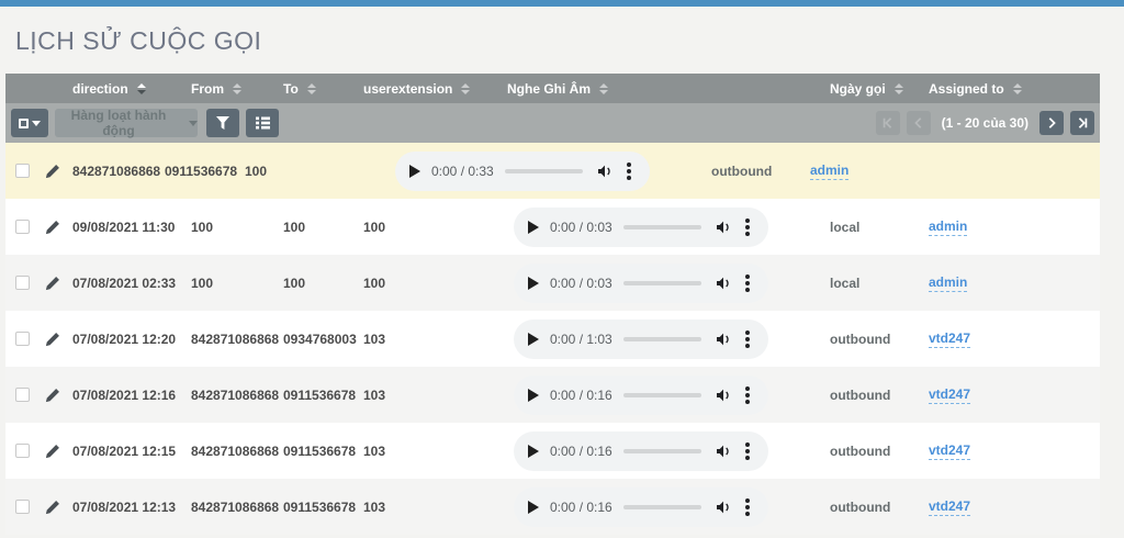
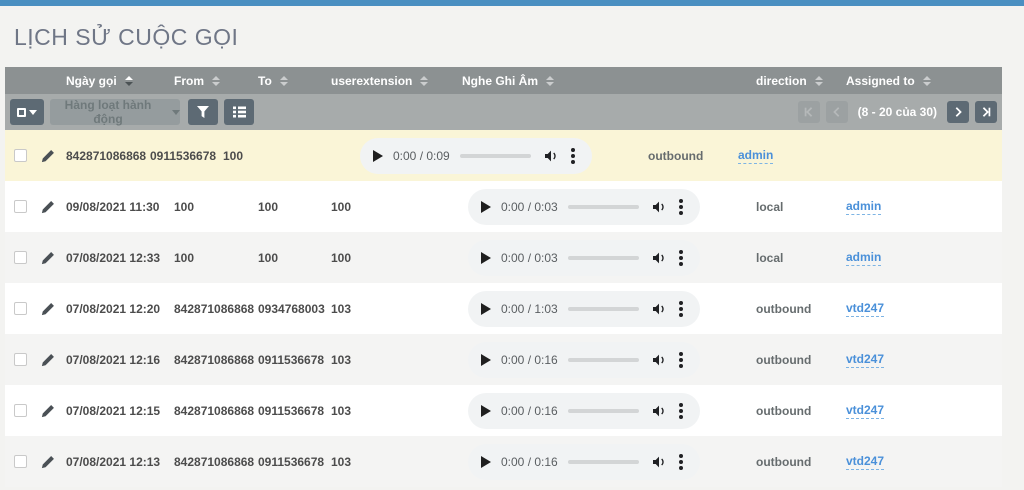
  LỊCH SỬ CUỘC GỌI
- direction
+ Ngày gọi
  From
  To
  userextension
  Nghe Ghi Âm
- Ngày gọi
+ direction
  Assigned to
  Hàng loạt hành động
- (1 - 20 của 30)
+ (8 - 20 của 30)
  842871086868
  0911536678
  100
- 0:00 / 0:33
+ 0:00 / 0:09
  outbound
  admin
  09/08/2021 11:30
  100
  100
  100
  0:00 / 0:03
  local
  admin
- 07/08/2021 02:33
+ 07/08/2021 12:33
  100
  100
  100
  0:00 / 0:03
  local
  admin
  07/08/2021 12:20
  842871086868
  0934768003
  103
  0:00 / 1:03
  outbound
  vtd247
  07/08/2021 12:16
  842871086868
  0911536678
  103
  0:00 / 0:16
  outbound
  vtd247
  07/08/2021 12:15
  842871086868
  0911536678
  103
  0:00 / 0:16
  outbound
  vtd247
  07/08/2021 12:13
  842871086868
  0911536678
  103
  0:00 / 0:16
  outbound
  vtd247
